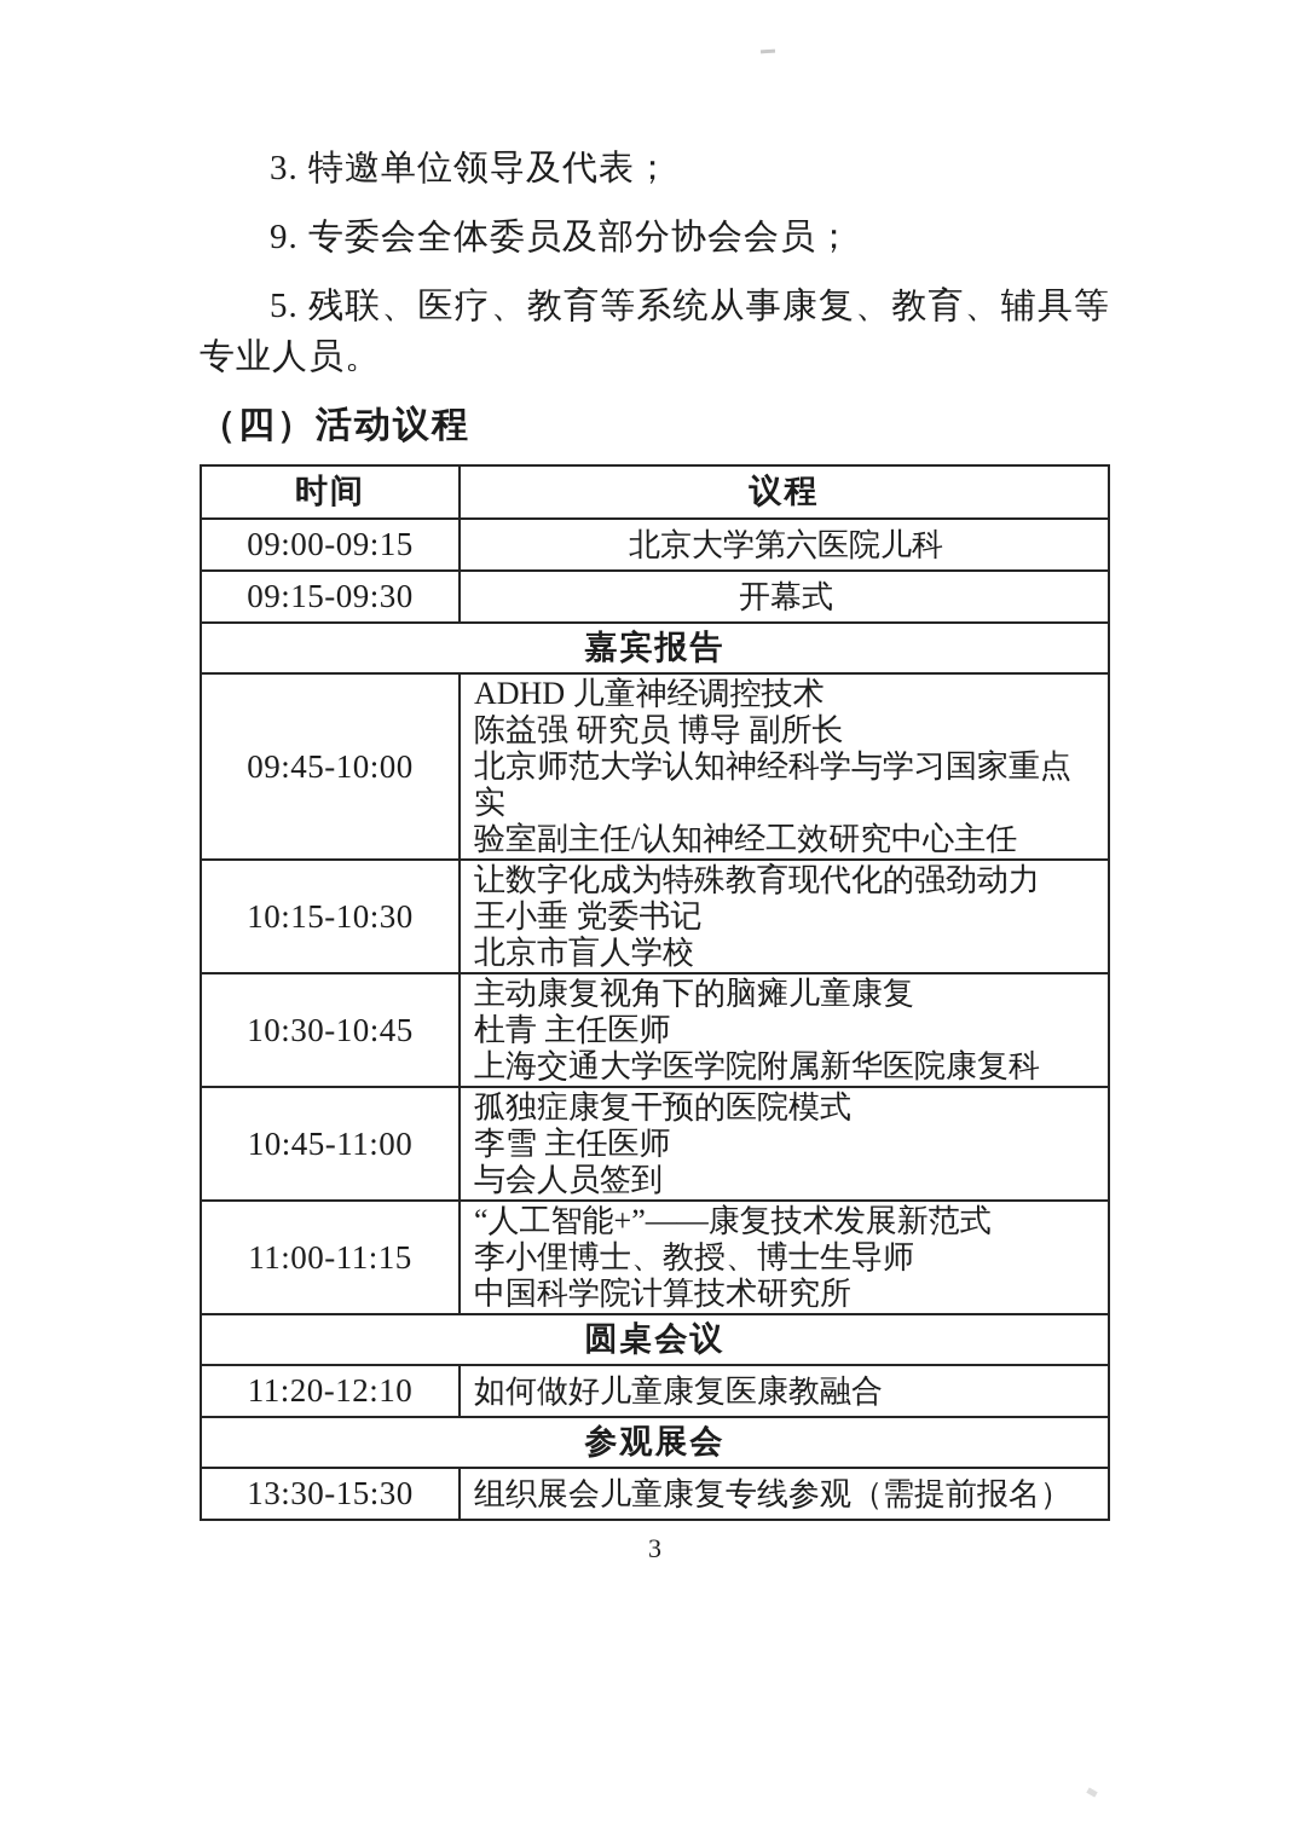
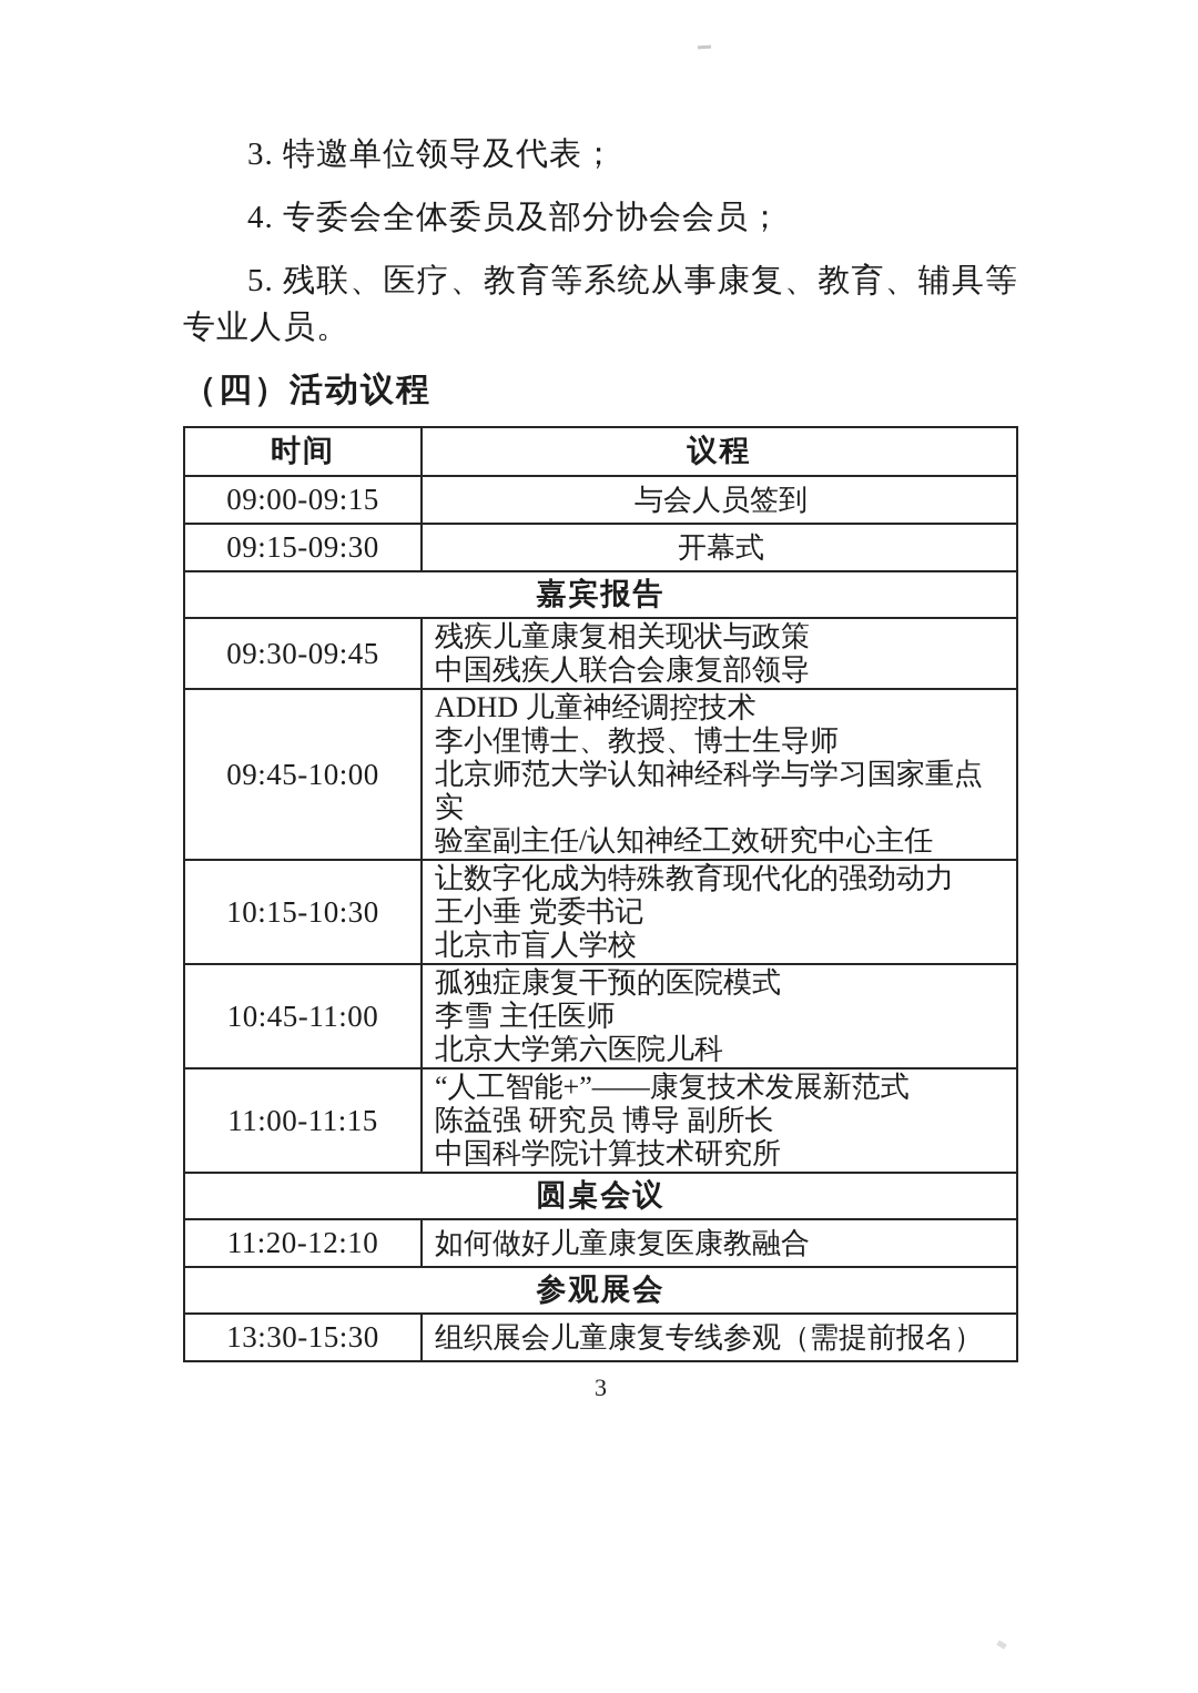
  3. 特邀单位领导及代表；
- 9. 专委会全体委员及部分协会会员；
+ 4. 专委会全体委员及部分协会会员；
  5. 残联、医疗、教育等系统从事康复、教育、辅具等专业人员。
  （四）活动议程
  时间	议程
- 09:00-09:15	北京大学第六医院儿科
+ 09:00-09:15	与会人员签到
  09:15-09:30	开幕式
  嘉宾报告
+ 09:30-09:45	残疾儿童康复相关现状与政策中国残疾人联合会康复部领导
- 09:45-10:00	ADHD 儿童神经调控技术陈益强 研究员 博导 副所长北京师范大学认知神经科学与学习国家重点实验室副主任/认知神经工效研究中心主任
+ 09:45-10:00	ADHD 儿童神经调控技术李小俚博士、教授、博士生导师北京师范大学认知神经科学与学习国家重点实验室副主任/认知神经工效研究中心主任
  10:15-10:30	让数字化成为特殊教育现代化的强劲动力王小垂 党委书记北京市盲人学校
- 10:30-10:45	主动康复视角下的脑瘫儿童康复杜青 主任医师上海交通大学医学院附属新华医院康复科
- 10:45-11:00	孤独症康复干预的医院模式李雪 主任医师与会人员签到
+ 10:45-11:00	孤独症康复干预的医院模式李雪 主任医师北京大学第六医院儿科
- 11:00-11:15	“人工智能+”——康复技术发展新范式李小俚博士、教授、博士生导师中国科学院计算技术研究所
+ 11:00-11:15	“人工智能+”——康复技术发展新范式陈益强 研究员 博导 副所长中国科学院计算技术研究所
  圆桌会议
  11:20-12:10	如何做好儿童康复医康教融合
  参观展会
  13:30-15:30	组织展会儿童康复专线参观（需提前报名）
  3
